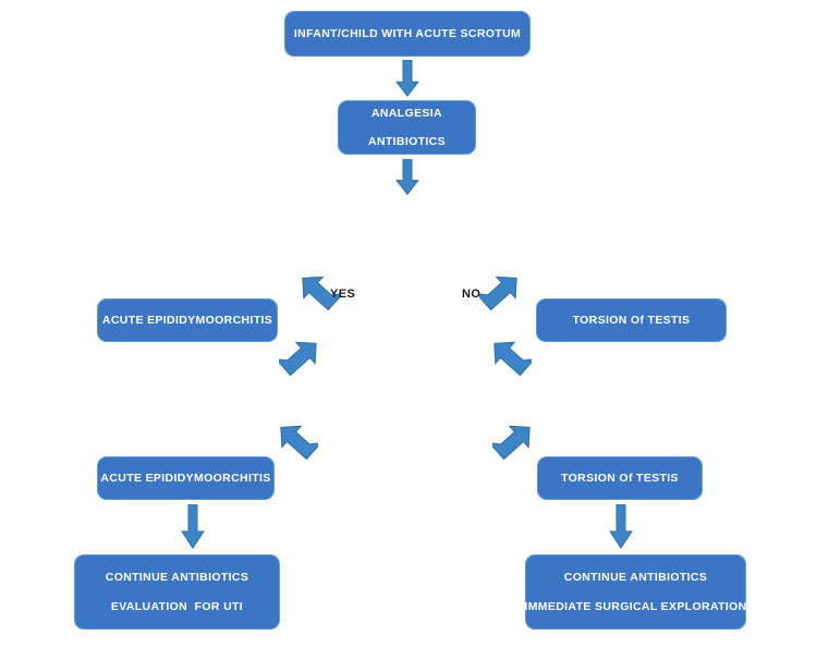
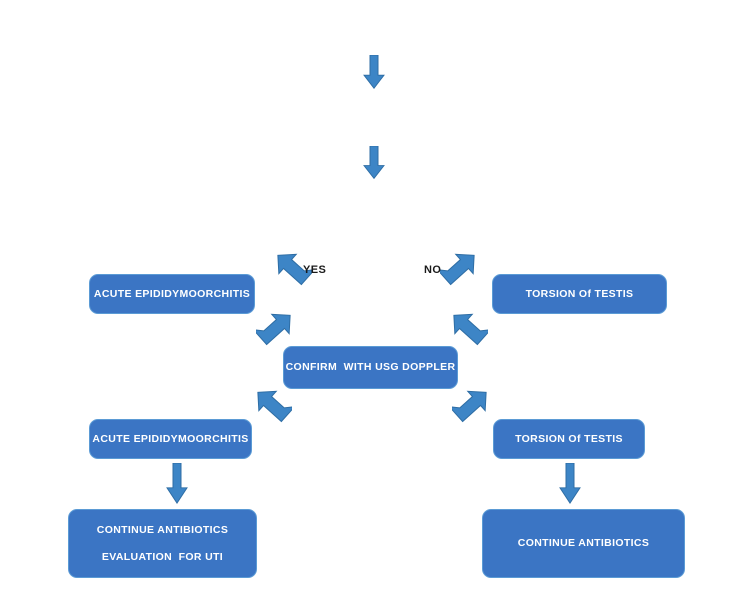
- INFANT/CHILD WITH ACUTE SCROTUM
- ANALGESIA
- ANTIBIOTICS
  YES
  NO
  ACUTE EPIDIDYMOORCHITIS
  TORSION Of TESTIS
+ CONFIRM WITH USG DOPPLER
  ACUTE EPIDIDYMOORCHITIS
  TORSION Of TESTIS
  CONTINUE ANTIBIOTICS
  EVALUATION FOR UTI
  CONTINUE ANTIBIOTICS
- IMMEDIATE SURGICAL EXPLORATION
